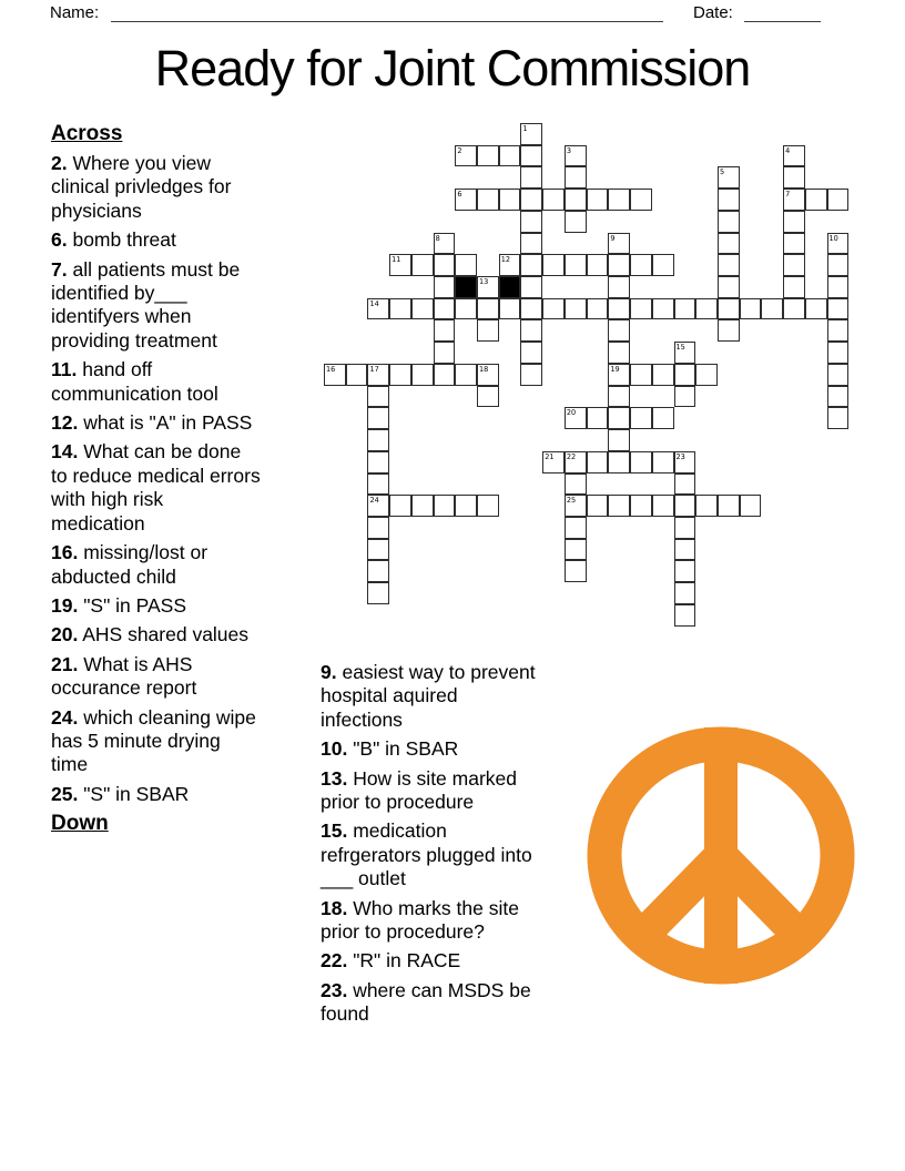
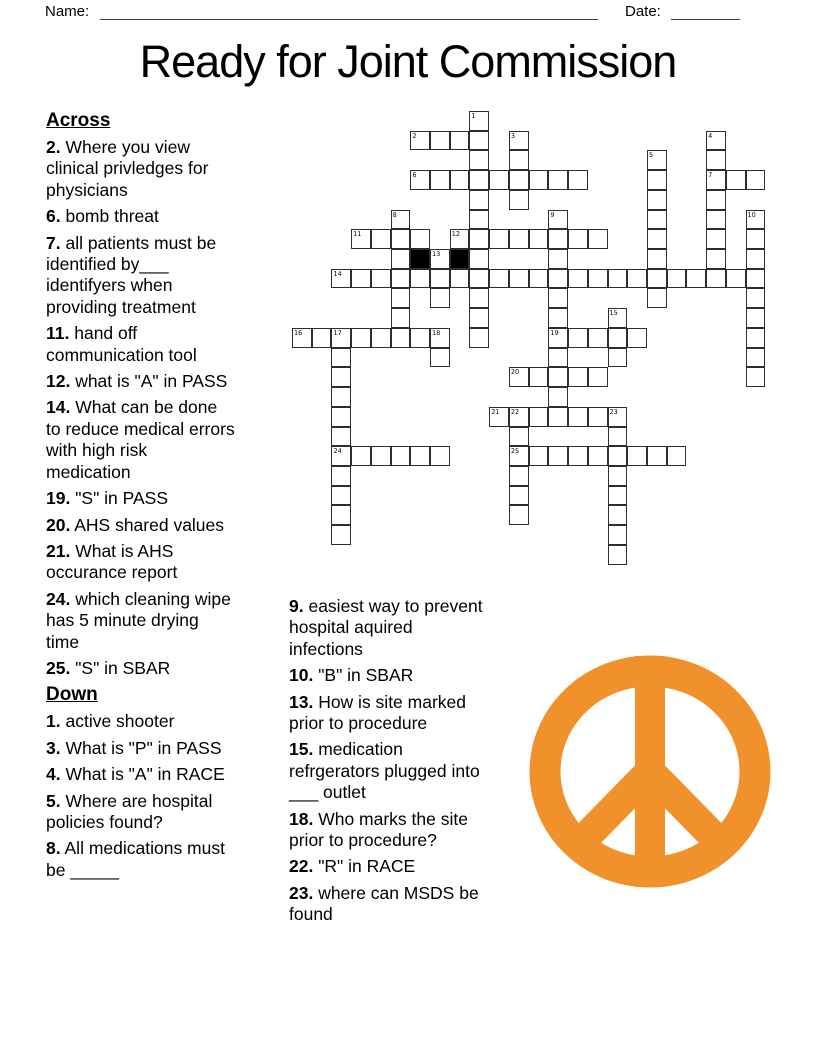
  Name:
  Date:
  Ready for Joint Commission
  Across
  2. Where you view clinical privledges for physicians
  6. bomb threat
  7. all patients must be identified by___ identifyers when providing treatment
  11. hand off communication tool
  12. what is "A" in PASS
  14. What can be done to reduce medical errors with high risk medication
- 16. missing/lost or abducted child
  19. "S" in PASS
  20. AHS shared values
  21. What is AHS occurance report
  24. which cleaning wipe has 5 minute drying time
  25. "S" in SBAR
  Down
+ 1. active shooter
+ 3. What is "P" in PASS
+ 4. What is "A" in RACE
+ 5. Where are hospital policies found?
+ 8. All medications must be _____
  9. easiest way to prevent hospital aquired infections
  10. "B" in SBAR
  13. How is site marked prior to procedure
  15. medication refrgerators plugged into ___ outlet
  18. Who marks the site prior to procedure?
  22. "R" in RACE
  23. where can MSDS be found
  1
  2
  3
  4
  7
  5
  6
  8
  9
  19
  10
  11
  12
  13
  14
  15
  16
  17
  18
  24
  20
  21
  22
  23
  25
